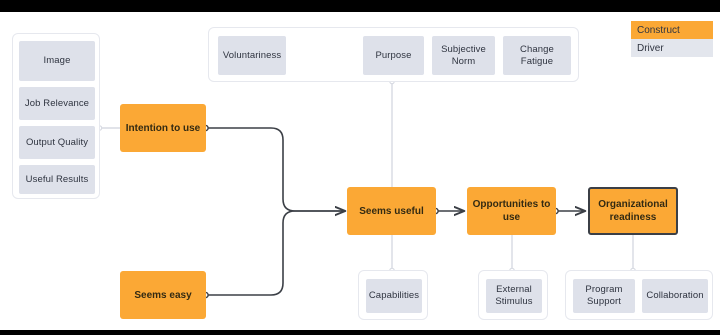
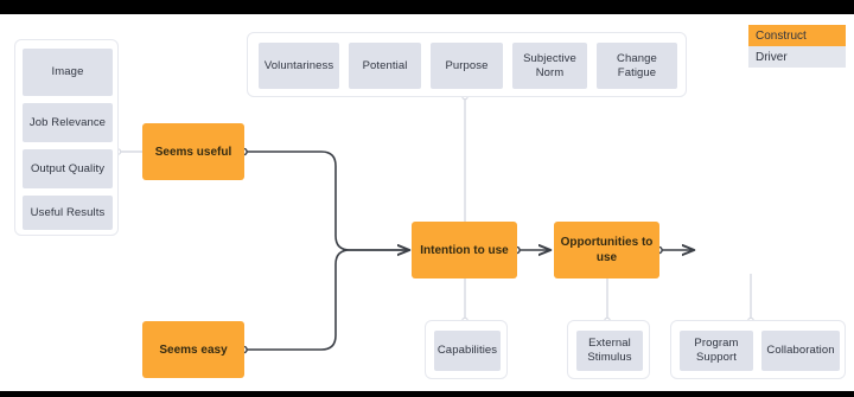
  Image
  Job Relevance
  Output Quality
  Useful Results
  Voluntariness
+ Potential
  Purpose
  Subjective Norm
  Change Fatigue
  Capabilities
  External Stimulus
  Program Support
  Collaboration
- Intention to use
+ Seems useful
  Seems easy
- Seems useful
+ Intention to use
  Opportunities to use
- Organizational readiness
  Construct
  Driver
